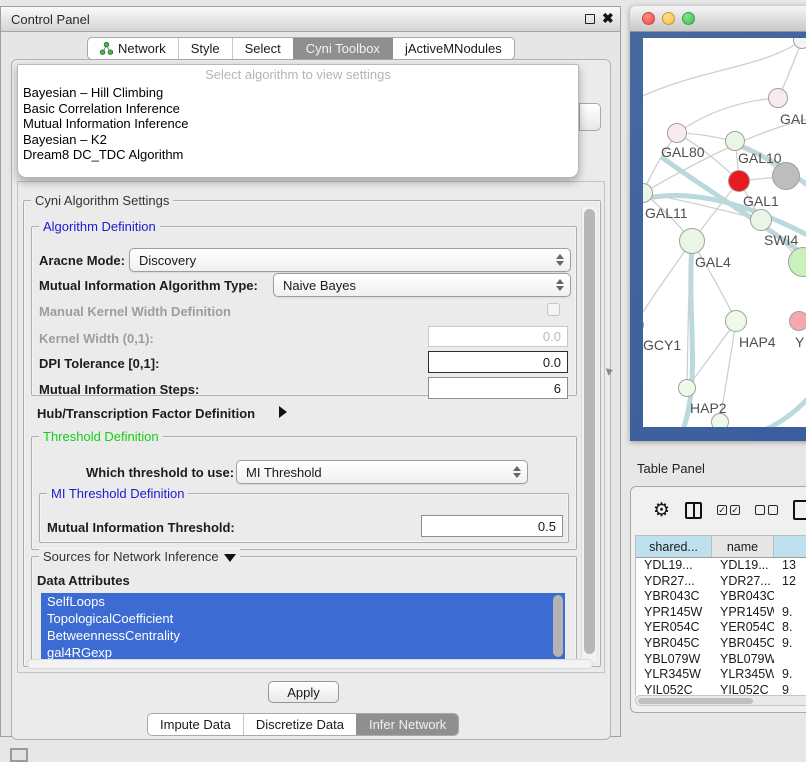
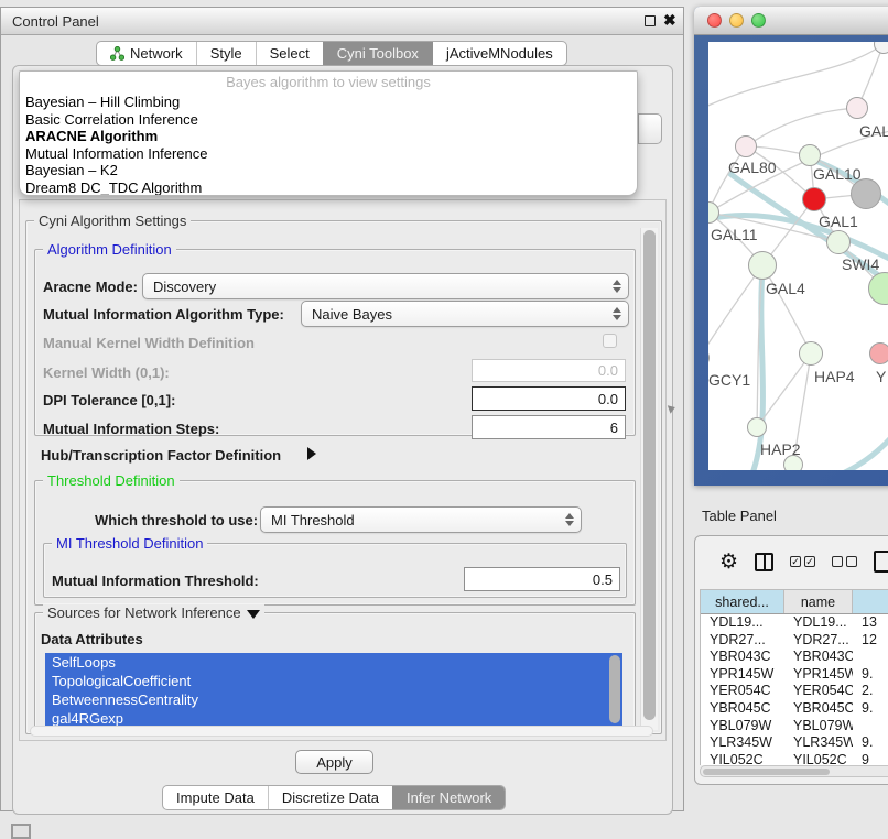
  Control Panel
  ✖
  Network
  Style
  Select
  Cyni Toolbox
  jActiveMNodules
- Select algorithm to view settings
+ Bayes algorithm to view settings
  Bayesian – Hill Climbing
  Basic Correlation Inference
+ ARACNE Algorithm
  Mutual Information Inference
  Bayesian – K2
  Dream8 DC_TDC Algorithm
  Cyni Algorithm Settings
  Algorithm Definition
  Aracne Mode:
  Discovery
  Mutual Information Algorithm Type:
  Naive Bayes
  Manual Kernel Width Definition
  Kernel Width (0,1):
  0.0
  DPI Tolerance [0,1]:
  0.0
  Mutual Information Steps:
  6
  Hub/Transcription Factor Definition
  Threshold Definition
  Which threshold to use:
  MI Threshold
  MI Threshold Definition
  Mutual Information Threshold:
  0.5
  Sources for Network Inference
  Data Attributes
  SelfLoops
  TopologicalCoefficient
  BetweennessCentrality
  gal4RGexp
  Apply
  Impute Data
  Discretize Data
  Infer Network
  GAL
  GAL80
  GAL10
  GAL1
  GAL11
  SWI4
  GAL4
  GCY1
  HAP4
  Y
  HAP2
  Table Panel
  ⚙
  ✓
  ✓
  shared...
  name
  YDL19...
  YDL19...
  13
  YDR27...
  YDR27...
  12
  YBR043C
  YBR043C
  YPR145W
  YPR145W
  9.
  YER054C
  YER054C
- 8.
+ 2.
  YBR045C
  YBR045C
  9.
  YBL079W
  YBL079W
  YLR345W
  YLR345W
  9.
  YIL052C
  YIL052C
  9
